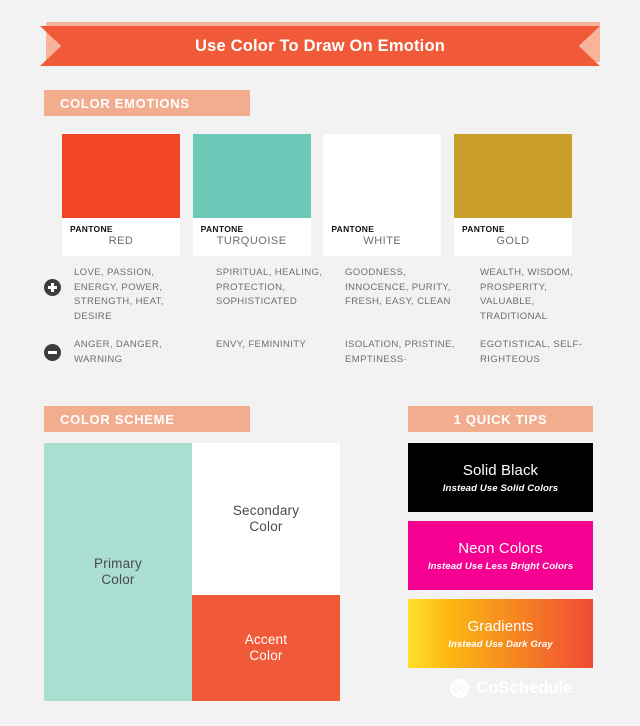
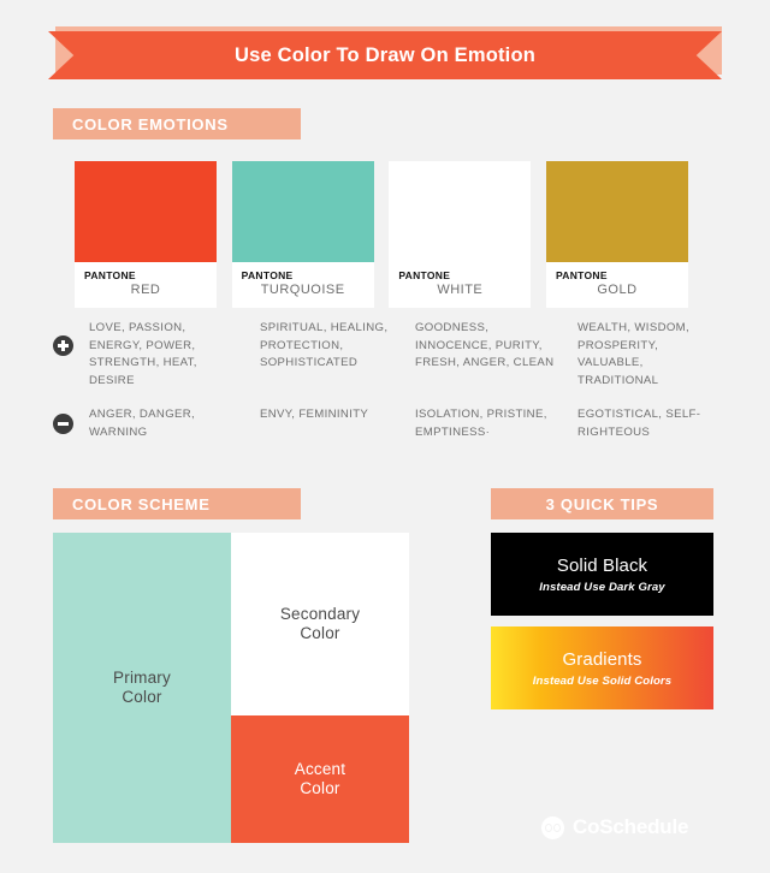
  Use Color To Draw On Emotion
  COLOR EMOTIONS
  COLOR SCHEME
- 1 QUICK TIPS
+ 3 QUICK TIPS
  PANTONE
  RED
  PANTONE
  TURQUOISE
  PANTONE
  WHITE
  PANTONE
  GOLD
  LOVE, PASSION, ENERGY, POWER, STRENGTH, HEAT, DESIRE
  SPIRITUAL, HEALING, PROTECTION, SOPHISTICATED
- GOODNESS, INNOCENCE, PURITY, FRESH, EASY, CLEAN
+ GOODNESS, INNOCENCE, PURITY, FRESH, ANGER, CLEAN
  WEALTH, WISDOM, PROSPERITY, VALUABLE, TRADITIONAL
  ANGER, DANGER, WARNING
  ENVY, FEMININITY
  ISOLATION, PRISTINE, EMPTINESS·
  EGOTISTICAL, SELF-RIGHTEOUS
  Primary
  Color
  Secondary
  Color
  Accent
  Color
  Solid Black
- Instead Use Solid Colors
+ Instead Use Dark Gray
- Neon Colors
- Instead Use Less Bright Colors
  Gradients
- Instead Use Dark Gray
+ Instead Use Solid Colors
